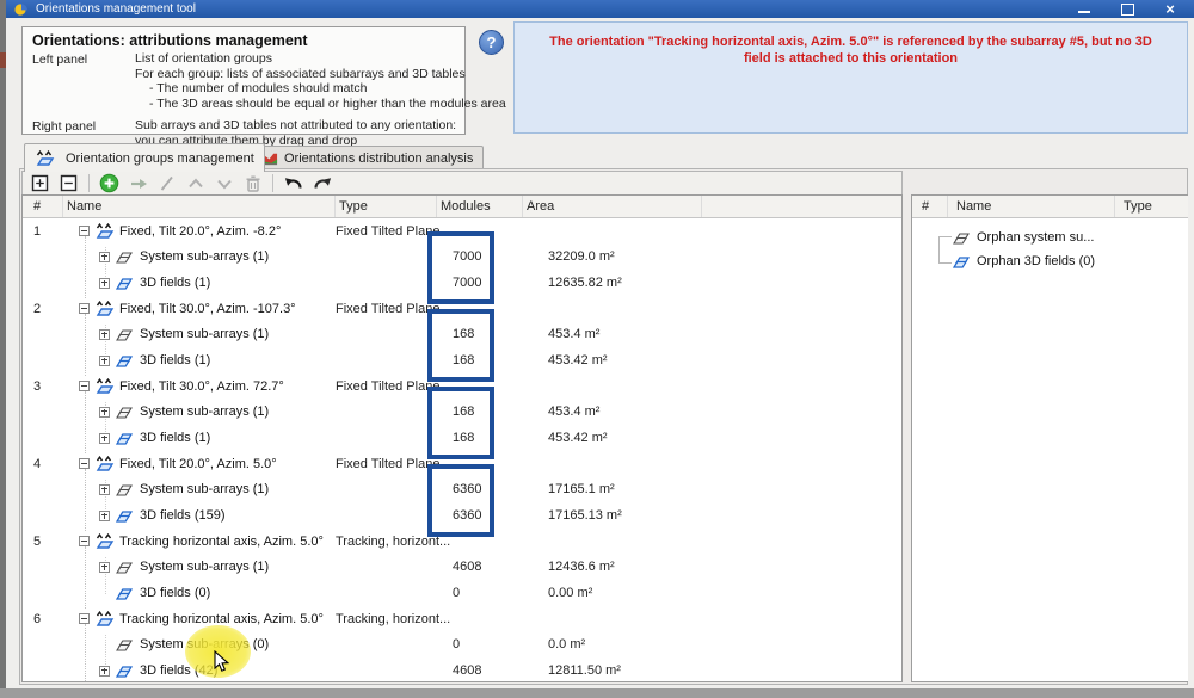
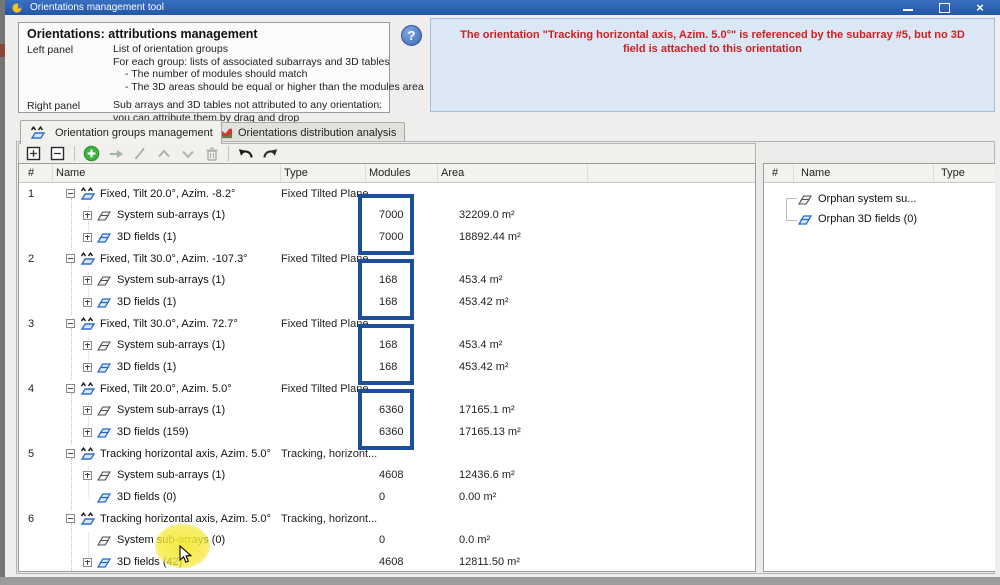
  Orientations management tool
  ×
  Orientations: attributions management
  Left panel
  List of orientation groups
  For each group: lists of associated subarrays and 3D tables
  - The number of modules should match
  - The 3D areas should be equal or higher than the modules area
  Right panel
  Sub arrays and 3D tables not attributed to any orientation:
  you can attribute them by drag and drop
  ?
  The orientation "Tracking horizontal axis, Azim. 5.0°" is referenced by the subarray #5, but no 3D field is attached to this orientation
  Orientation groups management
  Orientations distribution analysis
  #
  Name
  Type
  Modules
  Area
  1
  Fixed, Tilt 20.0°, Azim. -8.2°
  Fixed Tilted Plane
  System sub-arrays (1)
  7000
  32209.0 m²
  3D fields (1)
  7000
- 12635.82 m²
+ 18892.44 m²
  2
  Fixed, Tilt 30.0°, Azim. -107.3°
  Fixed Tilted Plane
  System sub-arrays (1)
  168
  453.4 m²
  3D fields (1)
  168
  453.42 m²
  3
  Fixed, Tilt 30.0°, Azim. 72.7°
  Fixed Tilted Plane
  System sub-arrays (1)
  168
  453.4 m²
  3D fields (1)
  168
  453.42 m²
  4
  Fixed, Tilt 20.0°, Azim. 5.0°
  Fixed Tilted Plane
  System sub-arrays (1)
  6360
  17165.1 m²
  3D fields (159)
  6360
  17165.13 m²
  5
  Tracking horizontal axis, Azim. 5.0°
  Tracking, horizont...
  System sub-arrays (1)
  4608
  12436.6 m²
  3D fields (0)
  0
  0.00 m²
  6
  Tracking horizontal axis, Azim. 5.0°
  Tracking, horizont...
  0
  0.0 m²
  4608
  12811.50 m²
  #
  Name
  Type
  Orphan system su...
  Orphan 3D fields (0)
